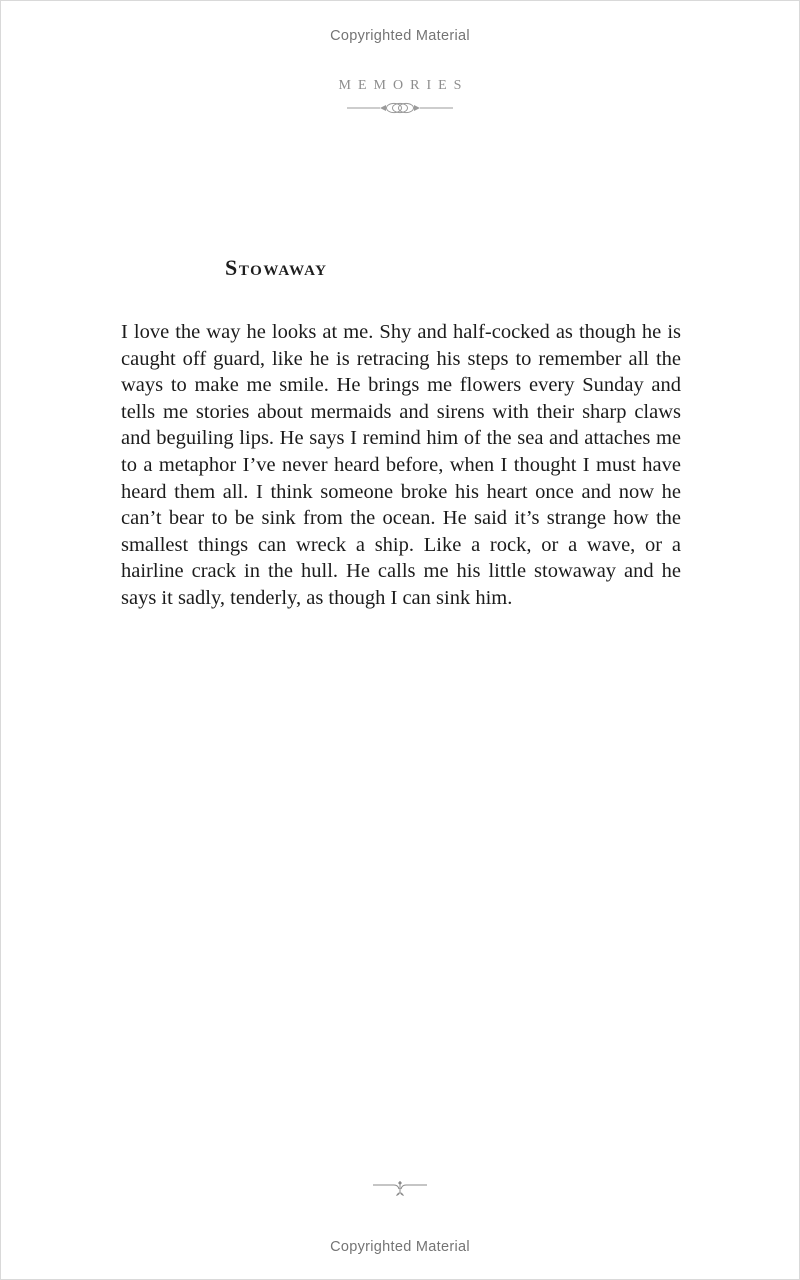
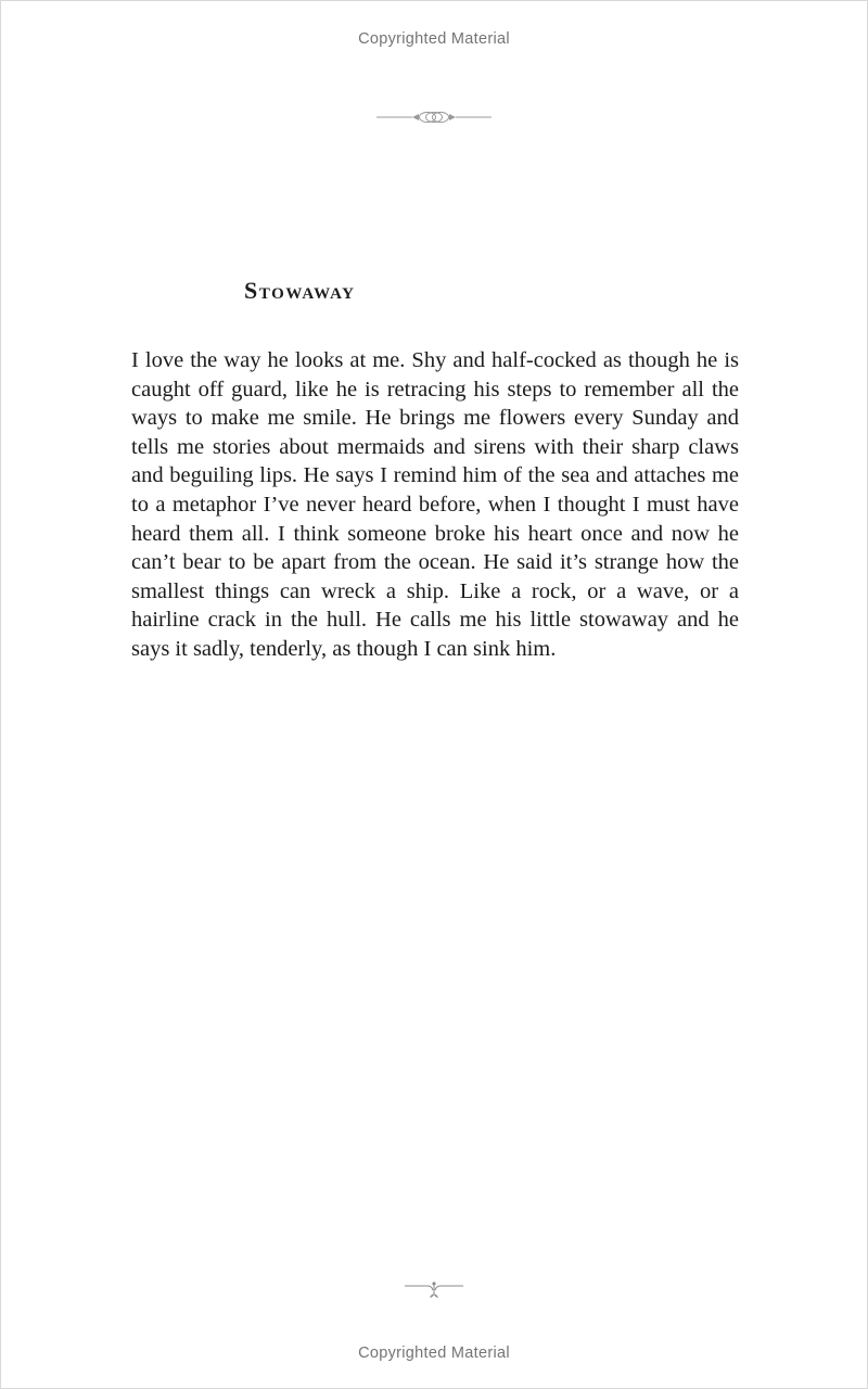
  Copyrighted Material
- MEMORIES
  Stowaway
- I love the way he looks at me. Shy and half-cocked as though he is caught off guard, like he is retracing his steps to remember all the ways to make me smile. He brings me flowers every Sunday and tells me stories about mermaids and sirens with their sharp claws and beguiling lips. He says I remind him of the sea and attaches me to a metaphor I’ve never heard before, when I thought I must have heard them all. I think someone broke his heart once and now he can’t bear to be sink from the ocean. He said it’s strange how the smallest things can wreck a ship. Like a rock, or a wave, or a hairline crack in the hull. He calls me his little stowaway and he says it sadly, tenderly, as though I can sink him.
+ I love the way he looks at me. Shy and half-cocked as though he is caught off guard, like he is retracing his steps to remember all the ways to make me smile. He brings me flowers every Sunday and tells me stories about mermaids and sirens with their sharp claws and beguiling lips. He says I remind him of the sea and attaches me to a metaphor I’ve never heard before, when I thought I must have heard them all. I think someone broke his heart once and now he can’t bear to be apart from the ocean. He said it’s strange how the smallest things can wreck a ship. Like a rock, or a wave, or a hairline crack in the hull. He calls me his little stowaway and he says it sadly, tenderly, as though I can sink him.
  Copyrighted Material
